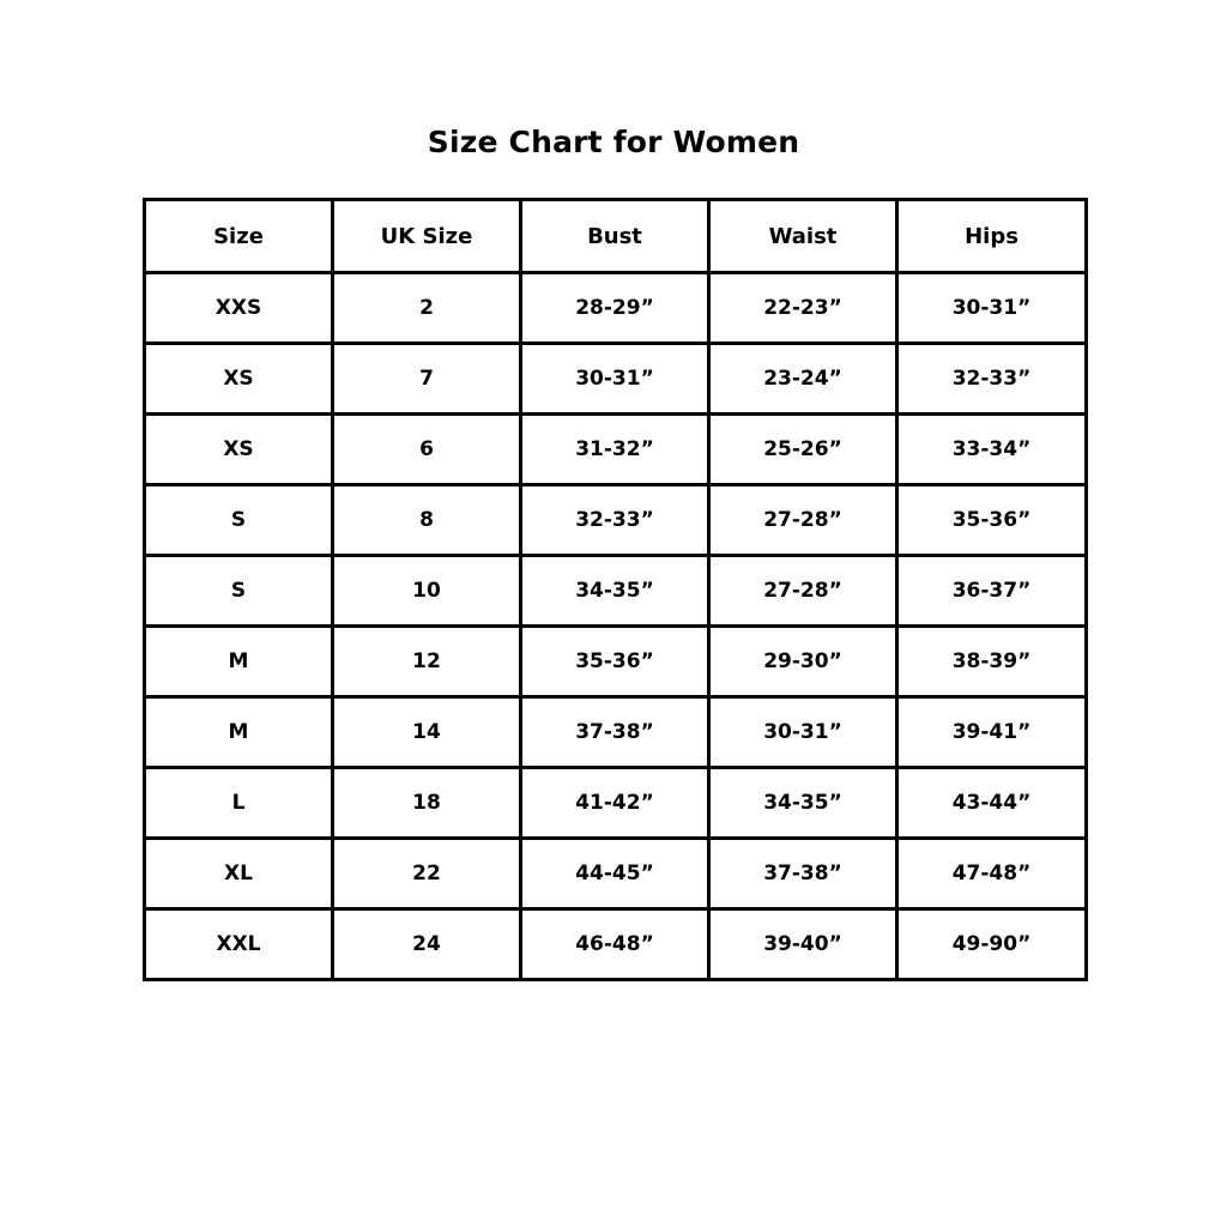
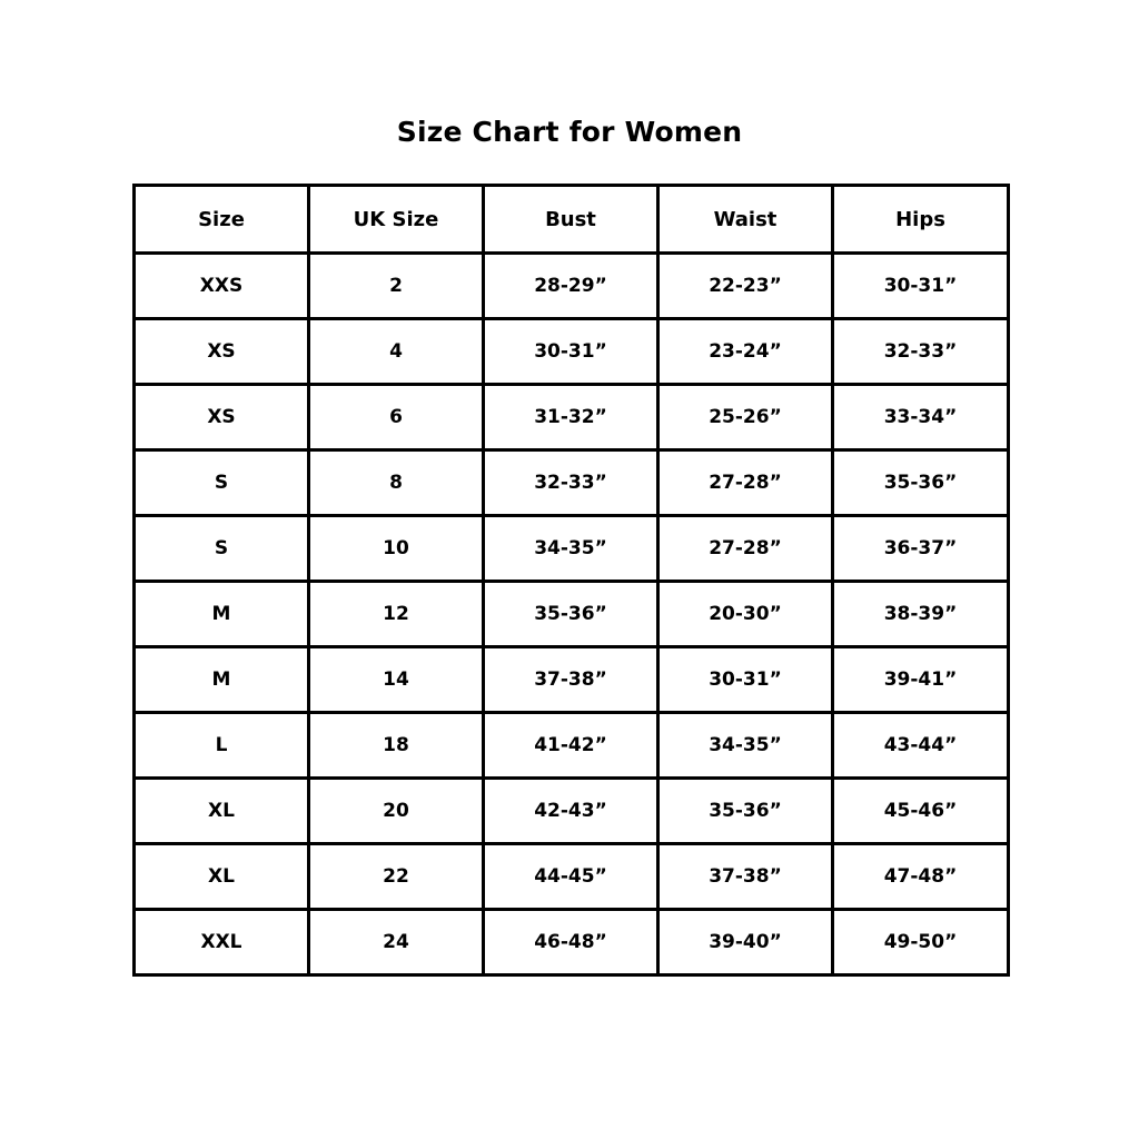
  Size Chart for Women
  Size	UK Size	Bust	Waist	Hips
  XXS	2	28-29”	22-23”	30-31”
- XS	7	30-31”	23-24”	32-33”
+ XS	4	30-31”	23-24”	32-33”
  XS	6	31-32”	25-26”	33-34”
  S	8	32-33”	27-28”	35-36”
  S	10	34-35”	27-28”	36-37”
- M	12	35-36”	29-30”	38-39”
+ M	12	35-36”	20-30”	38-39”
  M	14	37-38”	30-31”	39-41”
  L	18	41-42”	34-35”	43-44”
+ XL	20	42-43”	35-36”	45-46”
  XL	22	44-45”	37-38”	47-48”
- XXL	24	46-48”	39-40”	49-90”
+ XXL	24	46-48”	39-40”	49-50”
